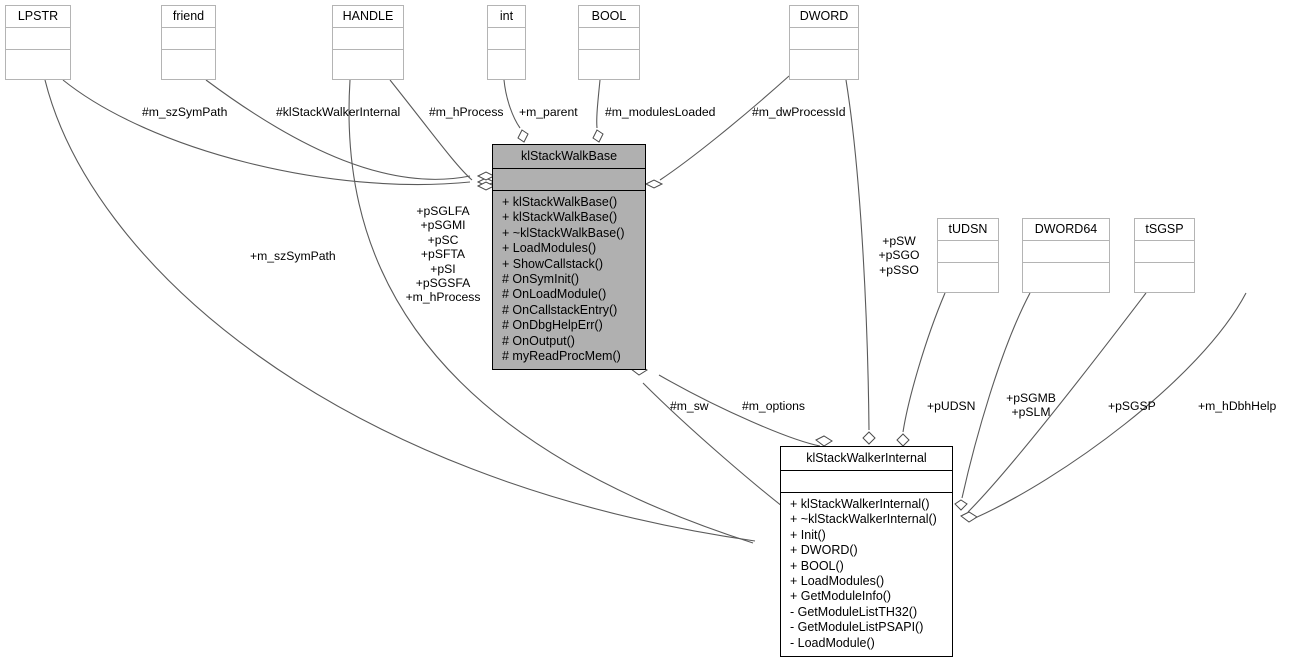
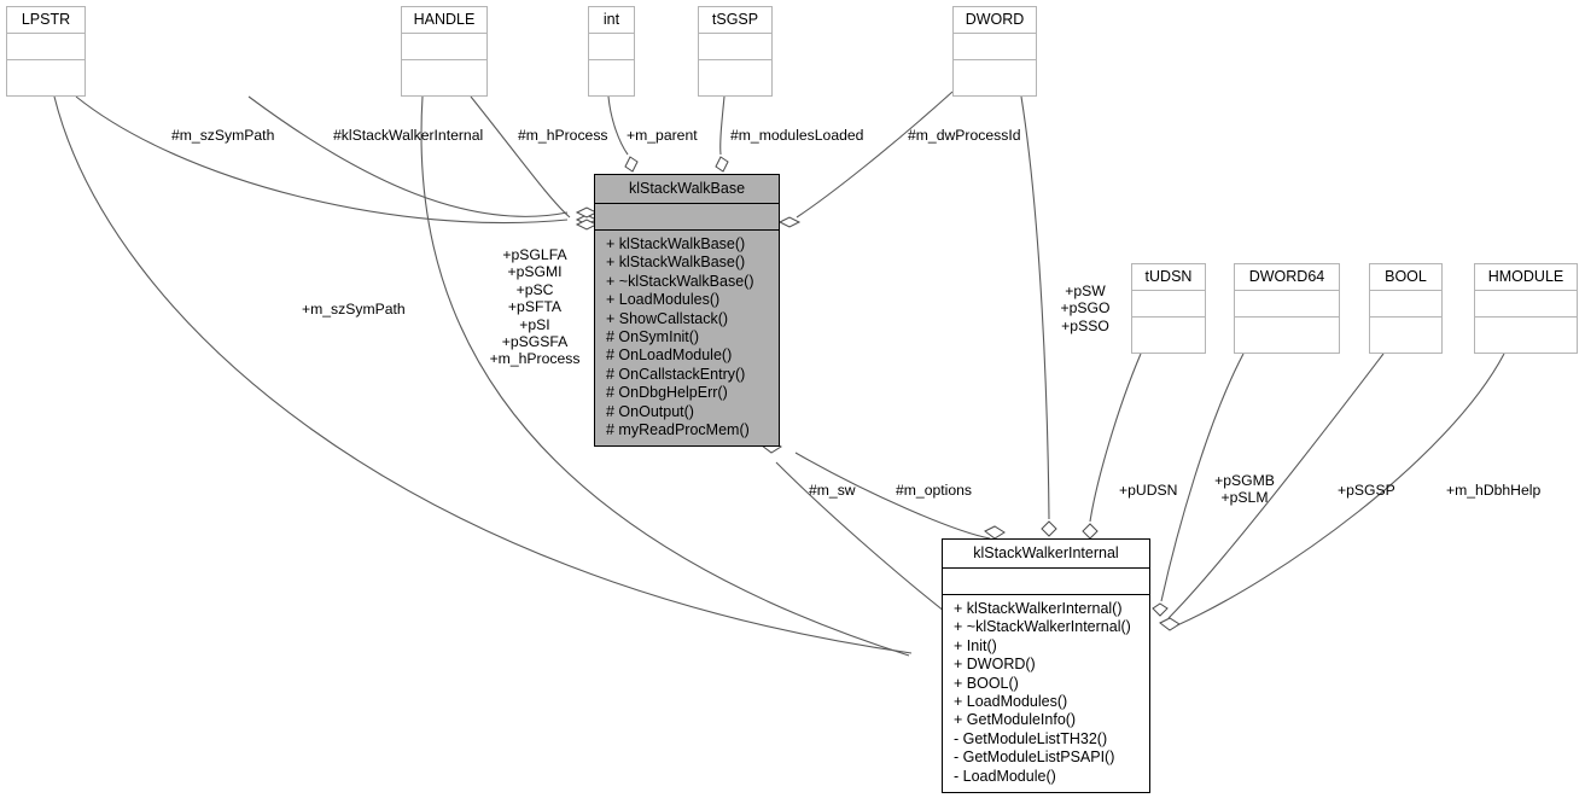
  LPSTR
- friend
  HANDLE
  int
- BOOL
+ tSGSP
  DWORD
  tUDSN
  DWORD64
- tSGSP
+ BOOL
+ HMODULE
  klStackWalkBase
  + klStackWalkBase()
  + klStackWalkBase()
  + ~klStackWalkBase()
  + LoadModules()
  + ShowCallstack()
  # OnSymInit()
  # OnLoadModule()
  # OnCallstackEntry()
  # OnDbgHelpErr()
  # OnOutput()
  # myReadProcMem()
  klStackWalkerInternal
  + klStackWalkerInternal()
  + ~klStackWalkerInternal()
  + Init()
  + DWORD()
  + BOOL()
  + LoadModules()
  + GetModuleInfo()
  - GetModuleListTH32()
  - GetModuleListPSAPI()
  - LoadModule()
  #m_szSymPath
  #klStackWalkerInternal
  #m_hProcess
  +m_parent
  #m_modulesLoaded
  #m_dwProcessId
  +m_szSymPath
  +pSGLFA
  +pSGMI
  +pSC
  +pSFTA
  +pSI
  +pSGSFA
  +m_hProcess
  +pSW
  +pSGO
  +pSSO
  #m_sw
  #m_options
  +pUDSN
  +pSGMB
  +pSLM
  +pSGSP
  +m_hDbhHelp
